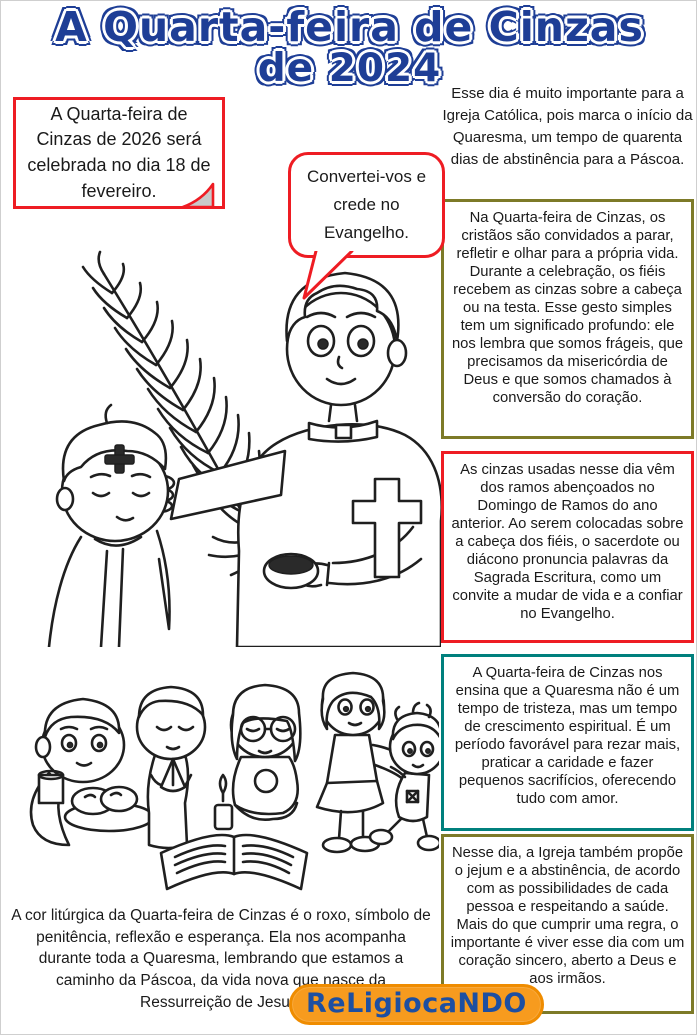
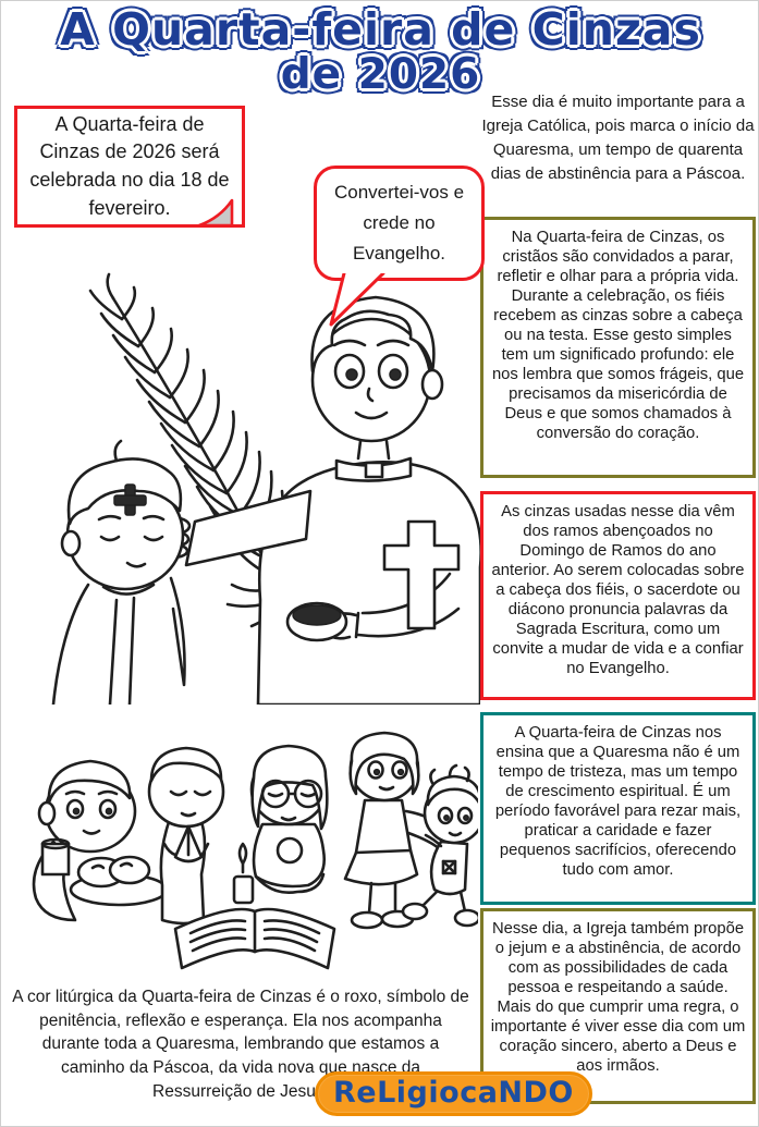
  A Quarta-feira de Cinzas
- de 2024
+ de 2026
  A Quarta-feira de Cinzas de 2026 será celebrada no dia 18 de fevereiro.
  Convertei-vos e crede no Evangelho.
  Esse dia é muito importante para a Igreja Católica, pois marca o início da Quaresma, um tempo de quarenta dias de abstinência para a Páscoa.
  Na Quarta-feira de Cinzas, os cristãos são convidados a parar, refletir e olhar para a própria vida. Durante a celebração, os fiéis recebem as cinzas sobre a cabeça ou na testa. Esse gesto simples tem um significado profundo: ele nos lembra que somos frágeis, que precisamos da misericórdia de Deus e que somos chamados à conversão do coração.
  As cinzas usadas nesse dia vêm dos ramos abençoados no Domingo de Ramos do ano anterior. Ao serem colocadas sobre a cabeça dos fiéis, o sacerdote ou diácono pronuncia palavras da Sagrada Escritura, como um convite a mudar de vida e a confiar no Evangelho.
  A Quarta-feira de Cinzas nos ensina que a Quaresma não é um tempo de tristeza, mas um tempo de crescimento espiritual. É um período favorável para rezar mais, praticar a caridade e fazer pequenos sacrifícios, oferecendo tudo com amor.
  Nesse dia, a Igreja também propõe o jejum e a abstinência, de acordo com as possibilidades de cada pessoa e respeitando a saúde. Mais do que cumprir uma regra, o importante é viver esse dia com um coração sincero, aberto a Deus e aos irmãos.
  A cor litúrgica da Quarta-feira de Cinzas é o roxo, símbolo de penitência, reflexão e esperança. Ela nos acompanha durante toda a Quaresma, lembrando que estamos a caminho da Páscoa, da vida nova que nasce da Ressurreição de Jesu
  ReLigiocaNDO
